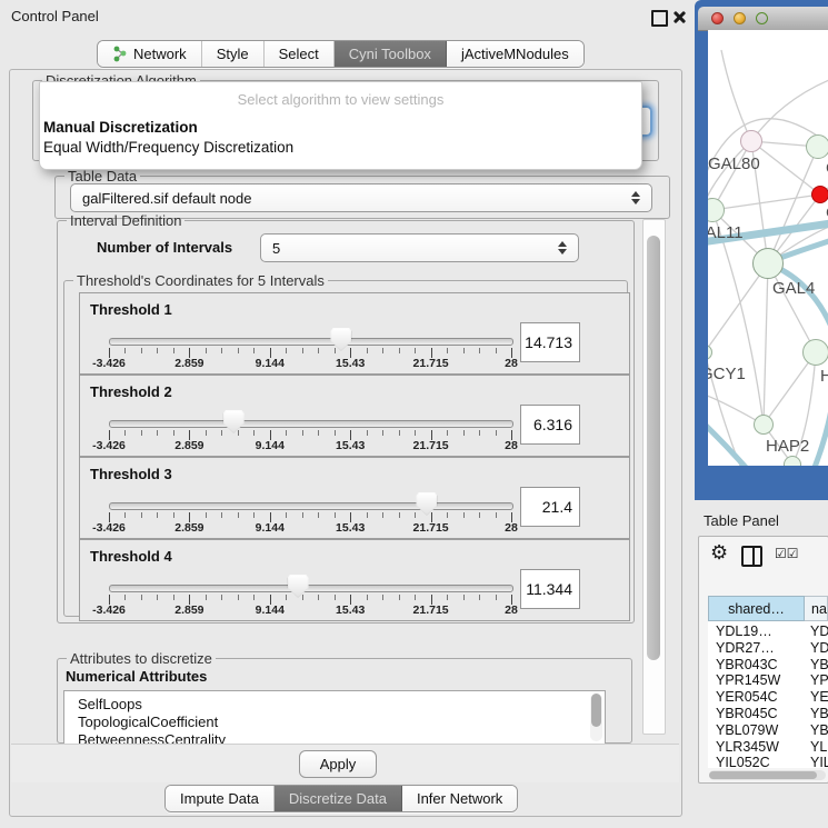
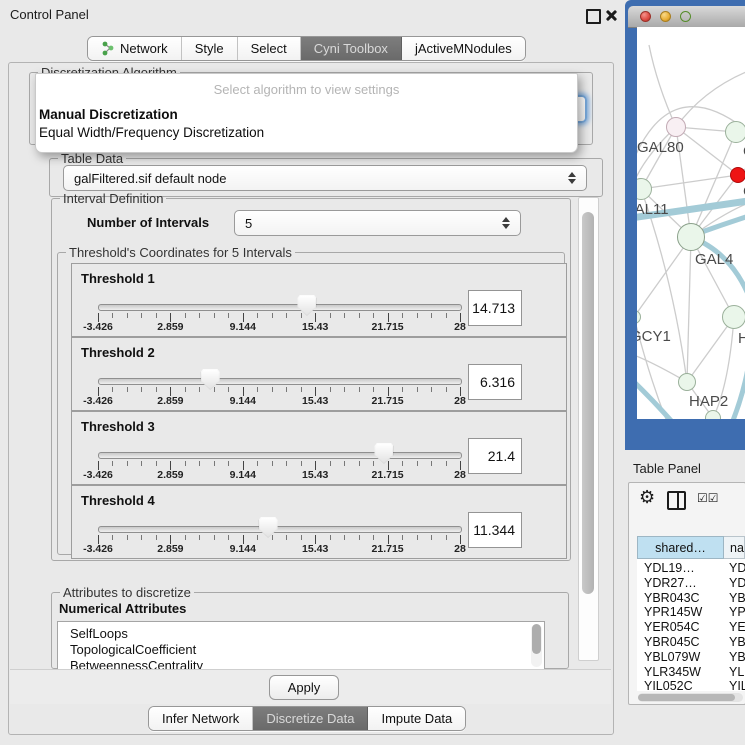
  Control Panel
  Network
  Style
  Select
  Cyni Toolbox
  jActiveMNodules
  Table Data
  galFiltered.sif default node
  Interval Definition
  Number of Intervals
  5
  Threshold's Coordinates for 5 Intervals
  Threshold 1
  -3.426
  2.859
  9.144
  15.43
  21.715
  28
  14.713
  Threshold 2
  -3.426
  2.859
  9.144
  15.43
  21.715
  28
  6.316
  Threshold 3
  -3.426
  2.859
  9.144
  15.43
  21.715
  28
  21.4
  Threshold 4
  -3.426
  2.859
  9.144
  15.43
  21.715
  28
  11.344
  Attributes to discretize
  Numerical Attributes
  SelfLoops
  TopologicalCoefficient
  BetweennessCentrality
  Apply
  Select algorithm to view settings
  Manual Discretization
  Equal Width/Frequency Discretization
- Impute Data
+ Infer Network
  Discretize Data
- Infer Network
+ Impute Data
  GAL80
  AL11
  GAL4
  CY1
  H
  HAP2
  Table Panel
  ⚙
  ☑☑
  shared…
  na
  YDL19…
  YDR27…
  YBR043C
  YPR145W
  YER054C
  YBR045C
  YBL079W
  YLR345W
  YIL052C
  YIL
